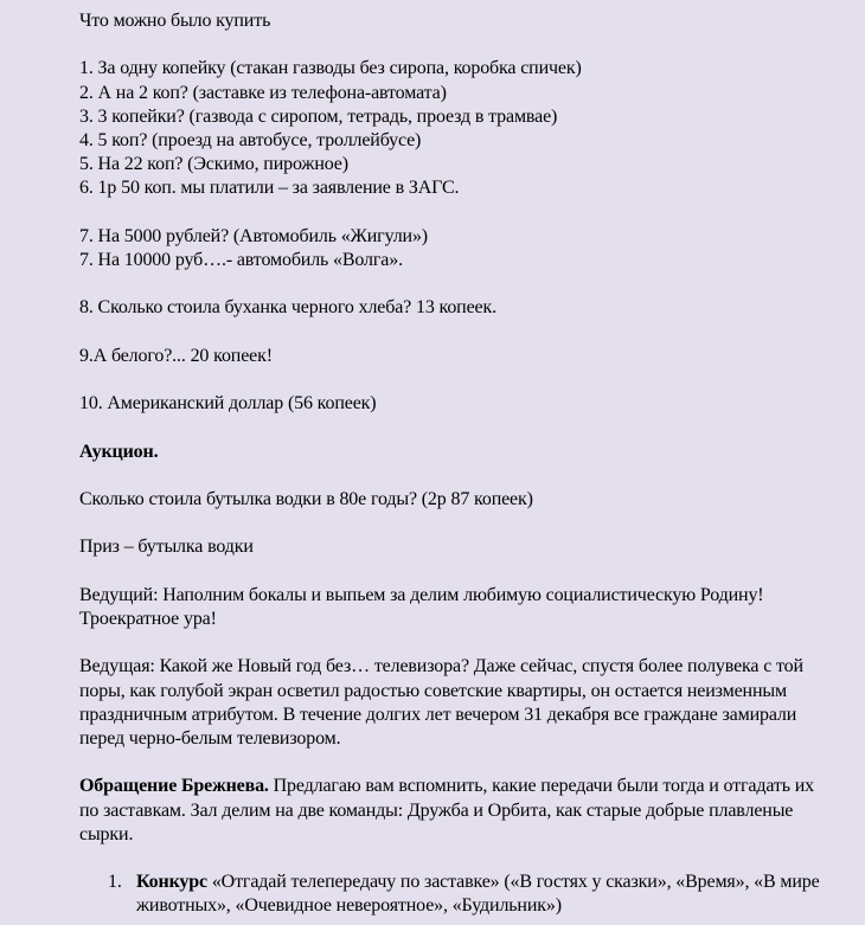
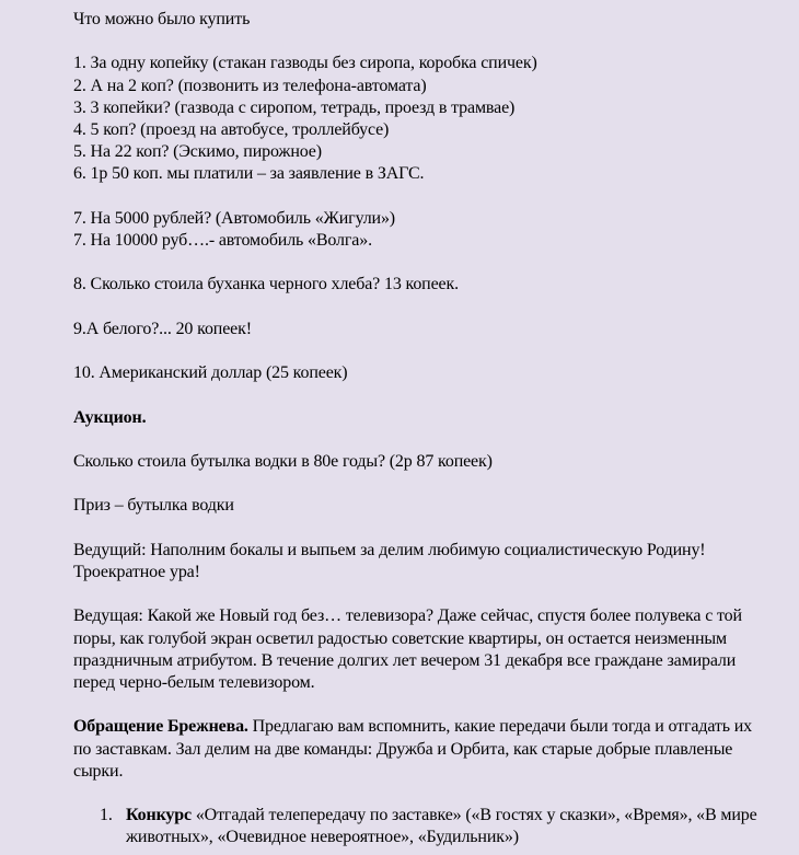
  Что можно было купить
  1. За одну копейку (стакан газводы без сиропа, коробка спичек)
- 2. А на 2 коп? (заставке из телефона-автомата)
+ 2. А на 2 коп? (позвонить из телефона-автомата)
  3. 3 копейки? (газвода с сиропом, тетрадь, проезд в трамвае)
  4. 5 коп? (проезд на автобусе, троллейбусе)
  5. На 22 коп? (Эскимо, пирожное)
  6. 1р 50 коп. мы платили – за заявление в ЗАГС.
  7. На 5000 рублей? (Автомобиль «Жигули»)
  7. На 10000 руб….- автомобиль «Волга».
  8. Сколько стоила буханка черного хлеба? 13 копеек.
  9.А белого?... 20 копеек!
- 10. Американский доллар (56 копеек)
+ 10. Американский доллар (25 копеек)
  Аукцион.
  Сколько стоила бутылка водки в 80е годы? (2р 87 копеек)
  Приз – бутылка водки
  Ведущий: Наполним бокалы и выпьем за делим любимую социалистическую Родину! Троекратное ура!
  Ведущая: Какой же Новый год без… телевизора? Даже сейчас, спустя более полувека с той поры, как голубой экран осветил радостью советские квартиры, он остается неизменным праздничным атрибутом. В течение долгих лет вечером 31 декабря все граждане замирали перед черно-белым телевизором.
  Обращение Брежнева. Предлагаю вам вспомнить, какие передачи были тогда и отгадать их по заставкам. Зал делим на две команды: Дружба и Орбита, как старые добрые плавленые сырки.
  1.
  Конкурс «Отгадай телепередачу по заставке» («В гостях у сказки», «Время», «В мире животных», «Очевидное невероятное», «Будильник»)
